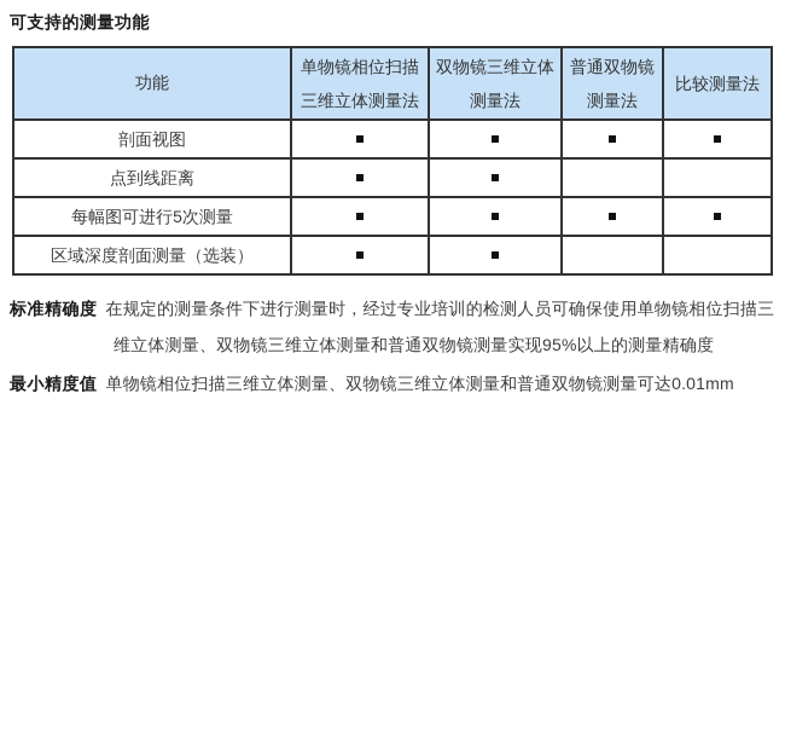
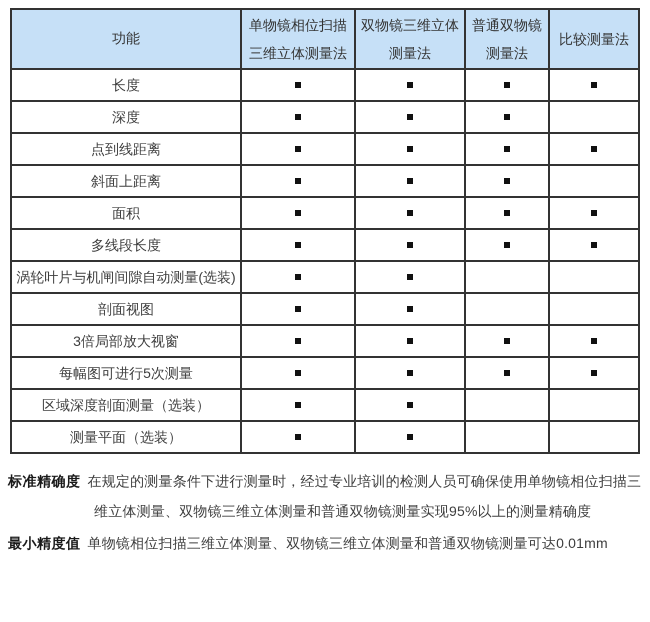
- 可支持的测量功能
  功能	单物镜相位扫描 三维立体测量法	双物镜三维立体 测量法	普通双物镜 测量法	比较测量法
+ 长度
+ 深度
- 剖面视图
+ 点到线距离
+ 斜面上距离
+ 面积
+ 多线段长度
+ 涡轮叶片与机闸间隙自动测量(选装)
- 点到线距离
+ 剖面视图
+ 3倍局部放大视窗
  每幅图可进行5次测量
  区域深度剖面测量（选装）
+ 测量平面（选装）
  标准精确度 在规定的测量条件下进行测量时，经过专业培训的检测人员可确保使用单物镜相位扫描三维立体测量、双物镜三维立体测量和普通双物镜测量实现95%以上的测量精确度
  最小精度值 单物镜相位扫描三维立体测量、双物镜三维立体测量和普通双物镜测量可达0.01mm
